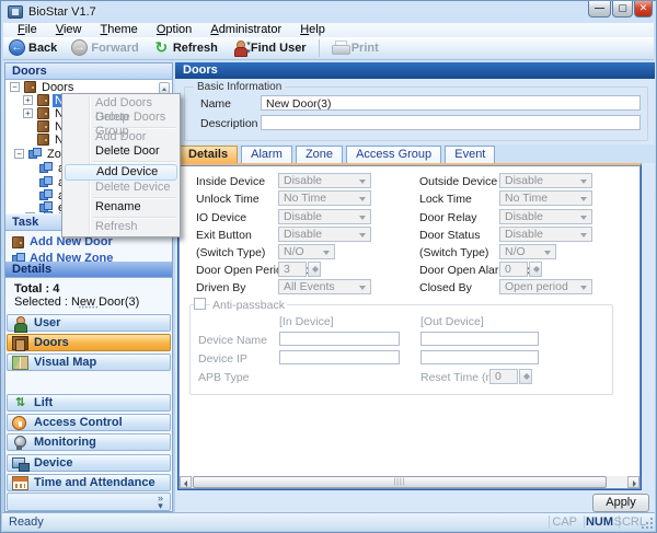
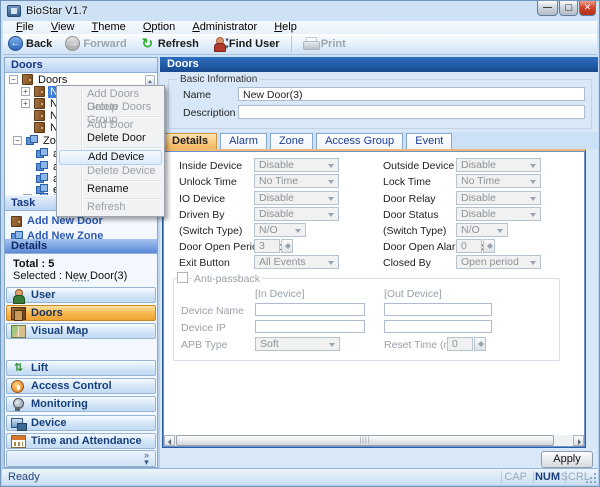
  BioStar V1.7
  —
  ▢
  ✕
  File View Theme Option Administrator Help
  ←
  Back
  →
  Forward
  ↻
  Refresh
  Find User
  Print
  Doors
  Doors
  Task
  Add New Door
  Add New Zone
  Details
- Total : 4
+ Total : 5
  Selected : New Door(3)
  User
  Doors
  Visual Map
  ⇅
  Lift
  Access Control
  Monitoring
  Device
  Time and Attendance
  »
  ▾
  Doors
  Basic Information
  Name
  New Door(3)
  Description
  Details Alarm Zone Access Group Event
  Inside Device
  Disable
  Unlock Time
  No Time
  IO Device
  Disable
- Exit Button
+ Driven By
  Disable
  (Switch Type)
  N/O
  3
- Driven By
+ Exit Button
  All Events
  Outside Device
  Disable
  Lock Time
  No Time
  Door Relay
  Disable
  Door Status
  Disable
  (Switch Type)
  N/O
  0
  Closed By
  Open period
  Anti-passback
  [In Device]
  [Out Device]
  Device Name
  Device IP
  APB Type
+ Soft
  Reset Time (
  0
  Apply
  Add Doors Group
  Delete Doors Group
  Add Door
  Delete Door
  Add Device
  Delete Device
  Rename
  Refresh
  Ready
  CAP
  NUM
  SCR
